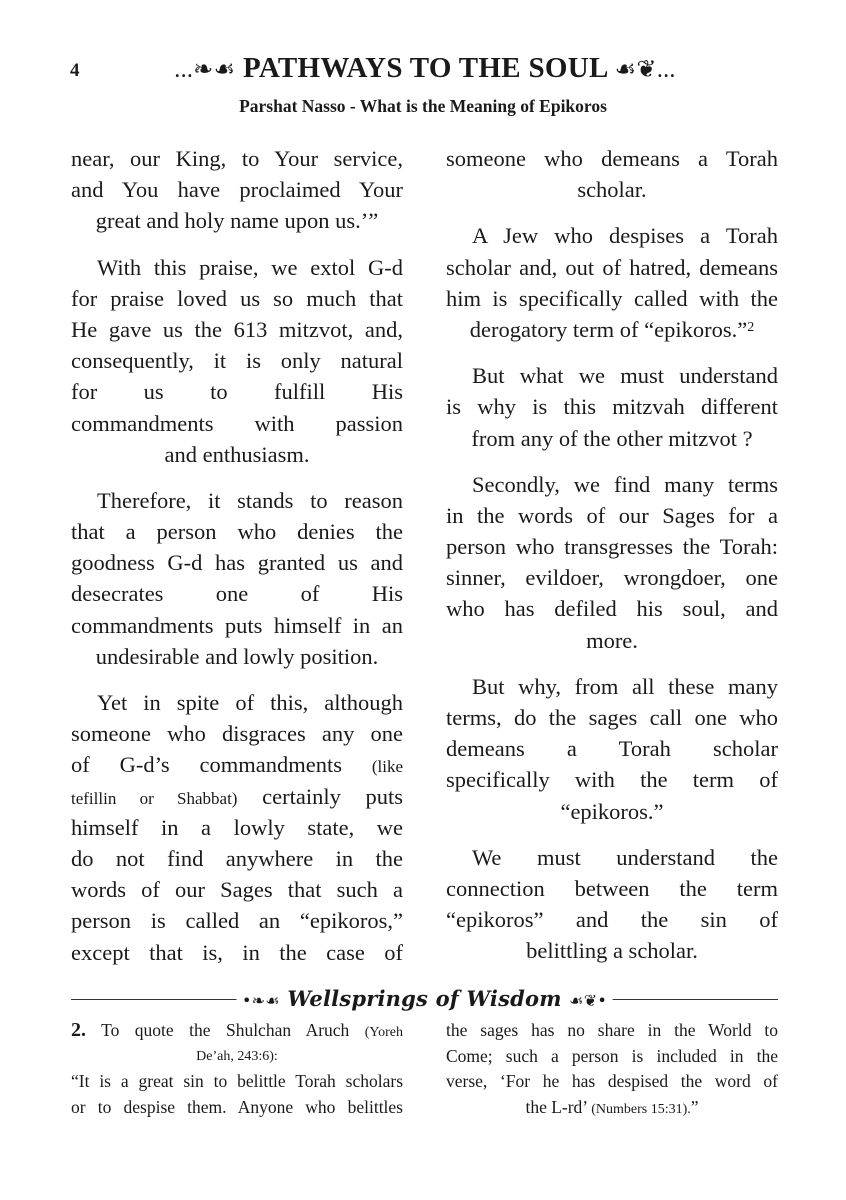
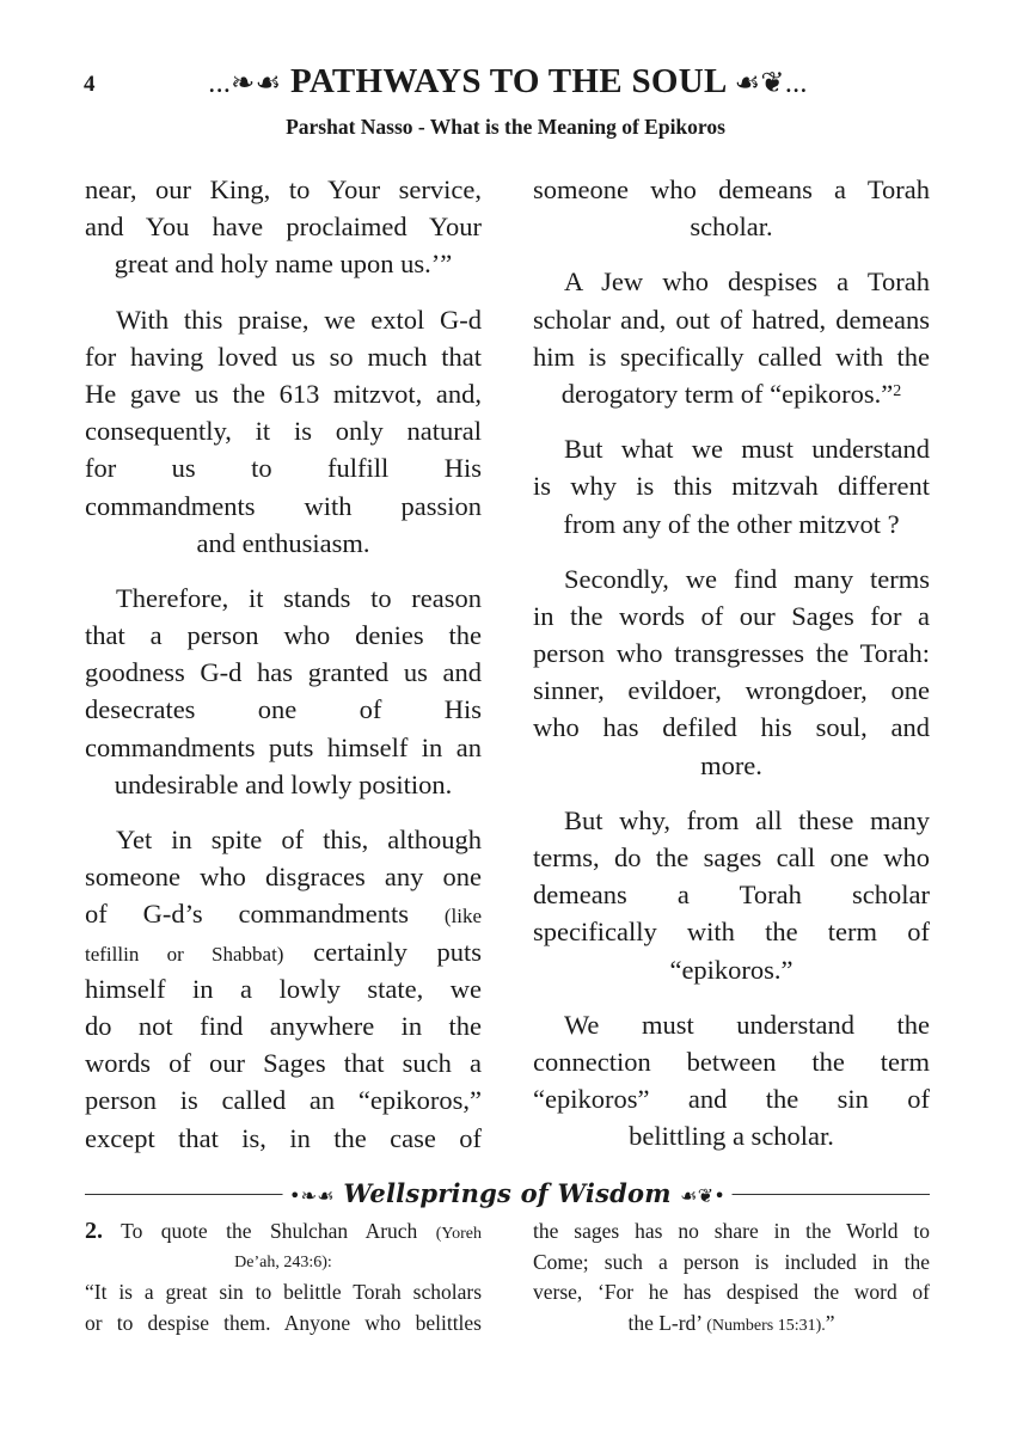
  4
  ...❧☙ PATHWAYS TO THE SOUL ☙❦...
  Parshat Nasso - What is the Meaning of Epikoros
  near, our King, to Your service,
  and You have proclaimed Your
  great and holy name upon us.’”
  With this praise, we extol G-d
- for praise loved us so much that
+ for having loved us so much that
  He gave us the 613 mitzvot, and,
  consequently, it is only natural
  for us to fulfill His
  commandments with passion
  and enthusiasm.
  Therefore, it stands to reason
  that a person who denies the
  goodness G-d has granted us and
  desecrates one of His
  commandments puts himself in an
  undesirable and lowly position.
  Yet in spite of this, although
  someone who disgraces any one
  of G-d’s commandments (like
  tefillin or Shabbat) certainly puts
  himself in a lowly state, we
  do not find anywhere in the
  words of our Sages that such a
  person is called an “epikoros,”
  except that is, in the case of
  someone who demeans a Torah
  scholar.
  A Jew who despises a Torah
  scholar and, out of hatred, demeans
  him is specifically called with the
  derogatory term of “epikoros.”2
  But what we must understand
  is why is this mitzvah different
  from any of the other mitzvot ?
  Secondly, we find many terms
  in the words of our Sages for a
  person who transgresses the Torah:
  sinner, evildoer, wrongdoer, one
  who has defiled his soul, and
  more.
  But why, from all these many
  terms, do the sages call one who
  demeans a Torah scholar
  specifically with the term of
  “epikoros.”
  We must understand the
  connection between the term
  “epikoros” and the sin of
  belittling a scholar.
  •❧☙ Wellsprings of Wisdom ☙❦•
  2. To quote the Shulchan Aruch (Yoreh
  De’ah, 243:6):
  “It is a great sin to belittle Torah scholars
  or to despise them. Anyone who belittles
  the sages has no share in the World to
  Come; such a person is included in the
  verse, ‘For he has despised the word of
  the L-rd’ (Numbers 15:31).”
